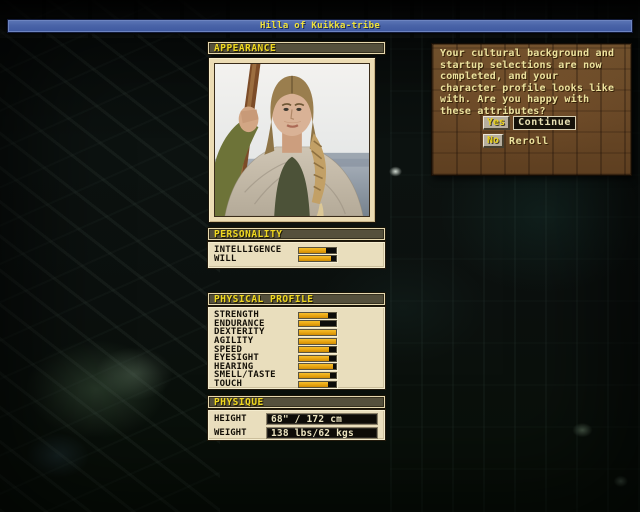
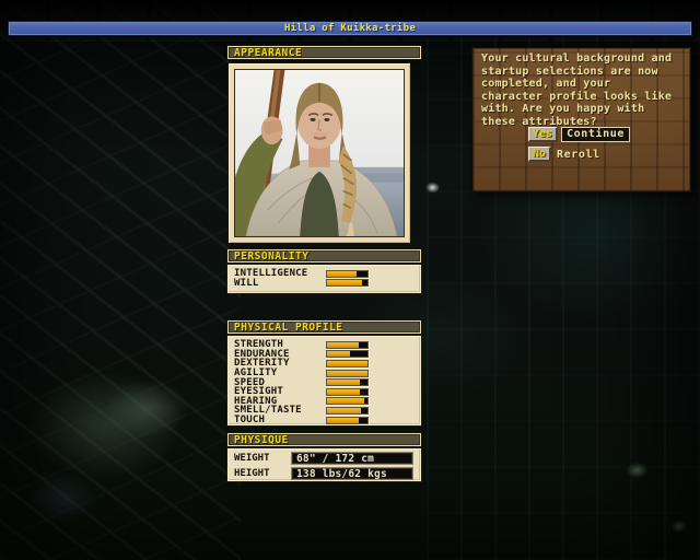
  Hilla of Kuikka-tribe
  APPEARANCE
  PERSONALITY
  INTELLIGENCE
  WILL
  PHYSICAL PROFILE
  STRENGTH
  ENDURANCE
  DEXTERITY
  AGILITY
  SPEED
  EYESIGHT
  HEARING
  SMELL/TASTE
  TOUCH
  PHYSIQUE
- HEIGHT
+ WEIGHT
  68" / 172 cm
- WEIGHT
+ HEIGHT
  138 lbs/62 kgs
  Your cultural background and
  startup selections are now
  completed, and your
  character profile looks like
  with. Are you happy with
  these attributes?
  Yes
  Continue
  No
  Reroll
